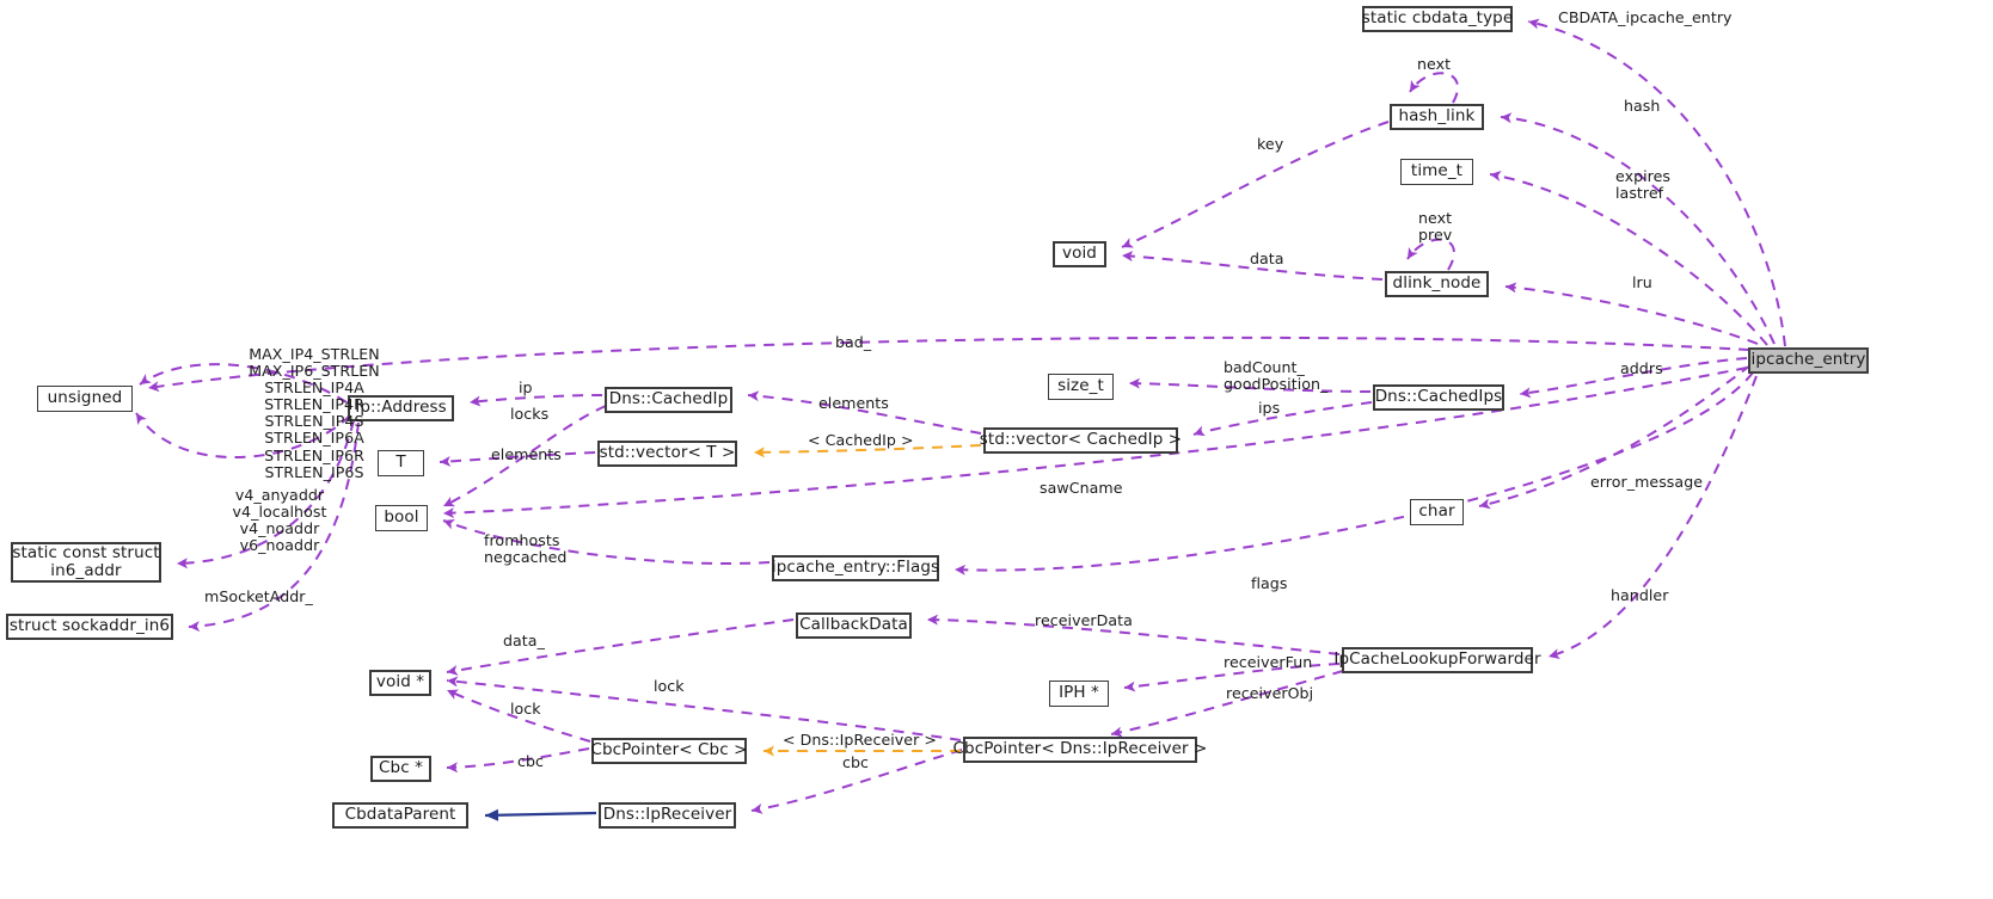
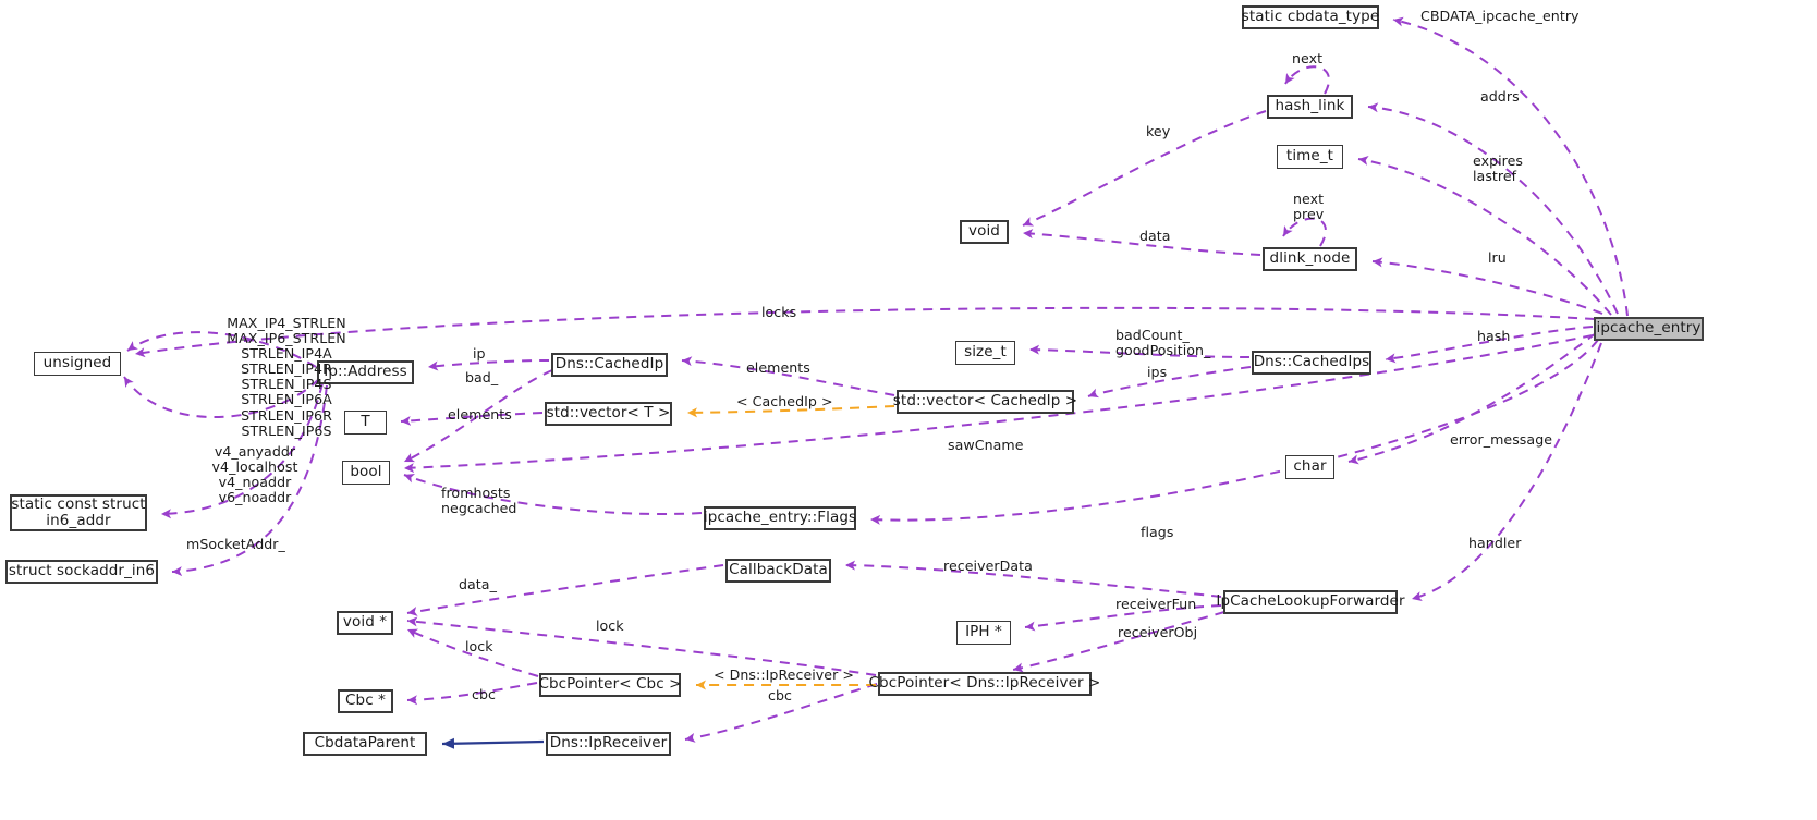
  static cbdata_type
  hash_link
  time_t
  void
  dlink_node
  ipcache_entry
  unsigned
  Ip::Address
  Dns::CachedIp
  size_t
  Dns::CachedIps
  T
  std::vector< T >
  std::vector< CachedIp >
  char
  bool
  static const struct
  in6_addr
  ipcache_entry::Flags
  struct sockaddr_in6
  CallbackData
  IpCacheLookupForwarder
  void *
  IPH *
  CbcPointer< Cbc >
  CbcPointer< Dns::IpReceiver >
  Cbc *
  CbdataParent
  Dns::IpReceiver
  CBDATA_ipcache_entry
  next
- hash
+ addrs
  key
  expires
  lastref
  next
  prev
  data
  lru
- bad_
+ locks
  MAX_IP4_STRLEN
  MAX_IP6_STRLEN
  STRLEN_IP4A
  STRLEN_IP4R
  STRLEN_IP4S
  STRLEN_IP6A
  STRLEN_IP6R
  STRLEN_IP6S
  badCount_
  goodPosition_
- addrs
+ hash
  ip
  elements
  ips
- locks
+ bad_
  elements
  < CachedIp >
  error_message
  sawCname
  v4_anyaddr
  v4_localhost
  v4_noaddr
  v6_noaddr
  fromhosts
  negcached
  flags
  handler
  mSocketAddr_
  receiverData
  data_
  receiverFun
  lock
  receiverObj
  lock
  < Dns::IpReceiver >
  cbc
  cbc
